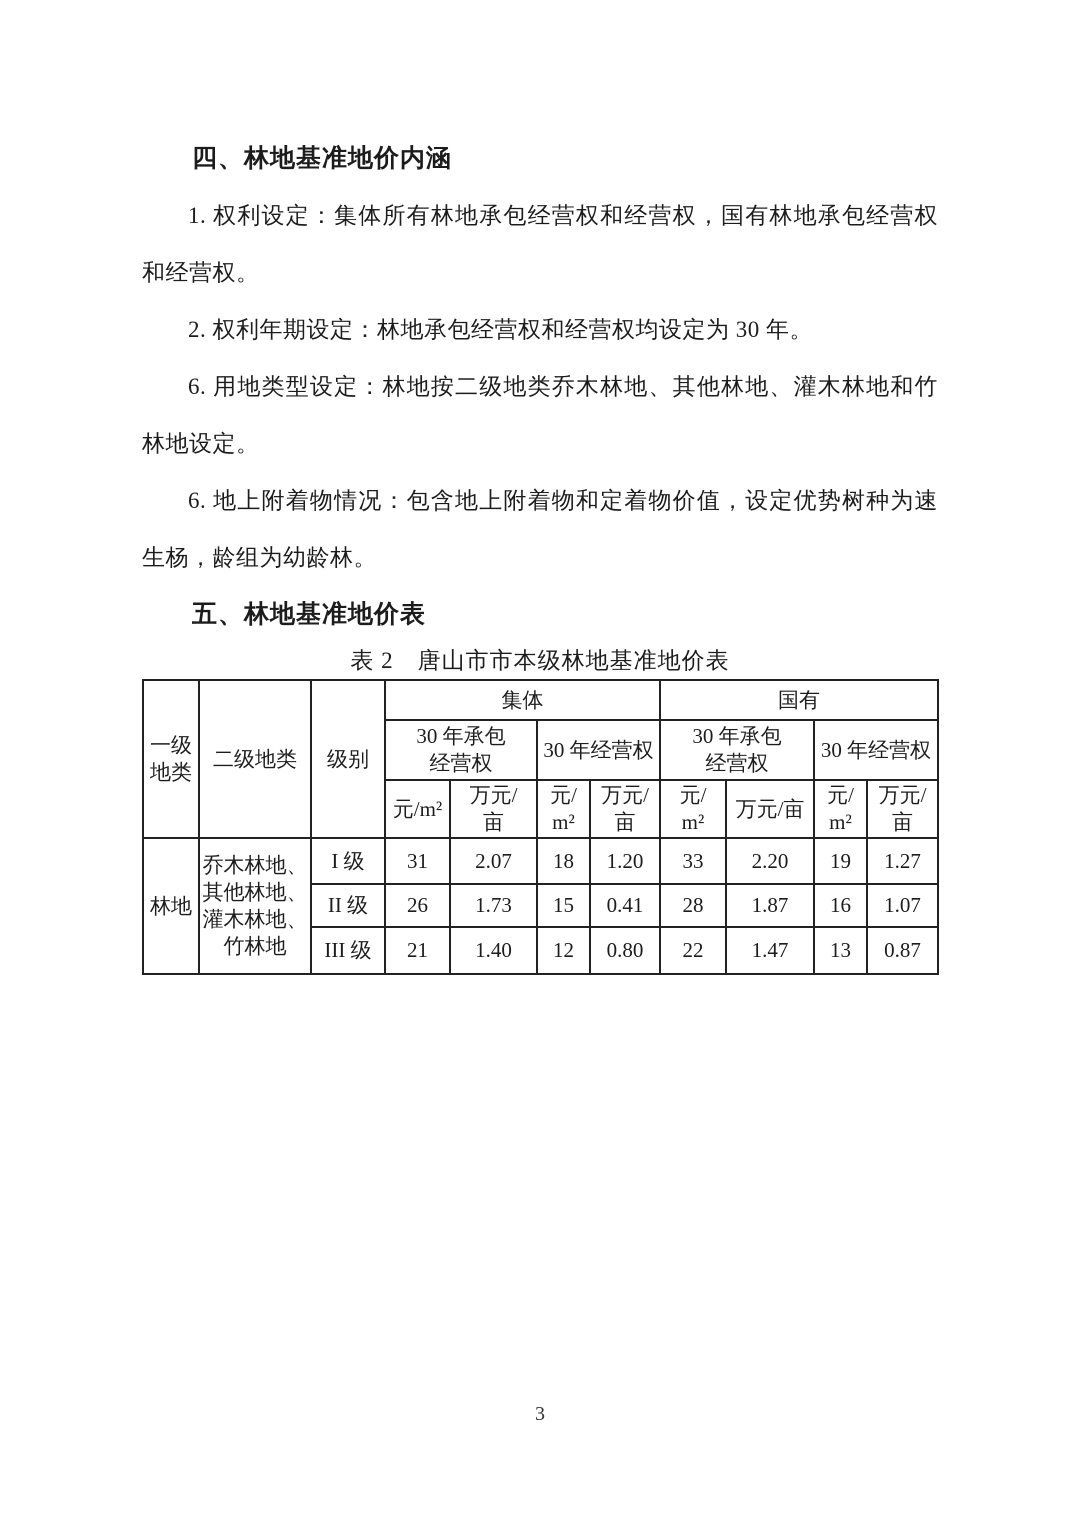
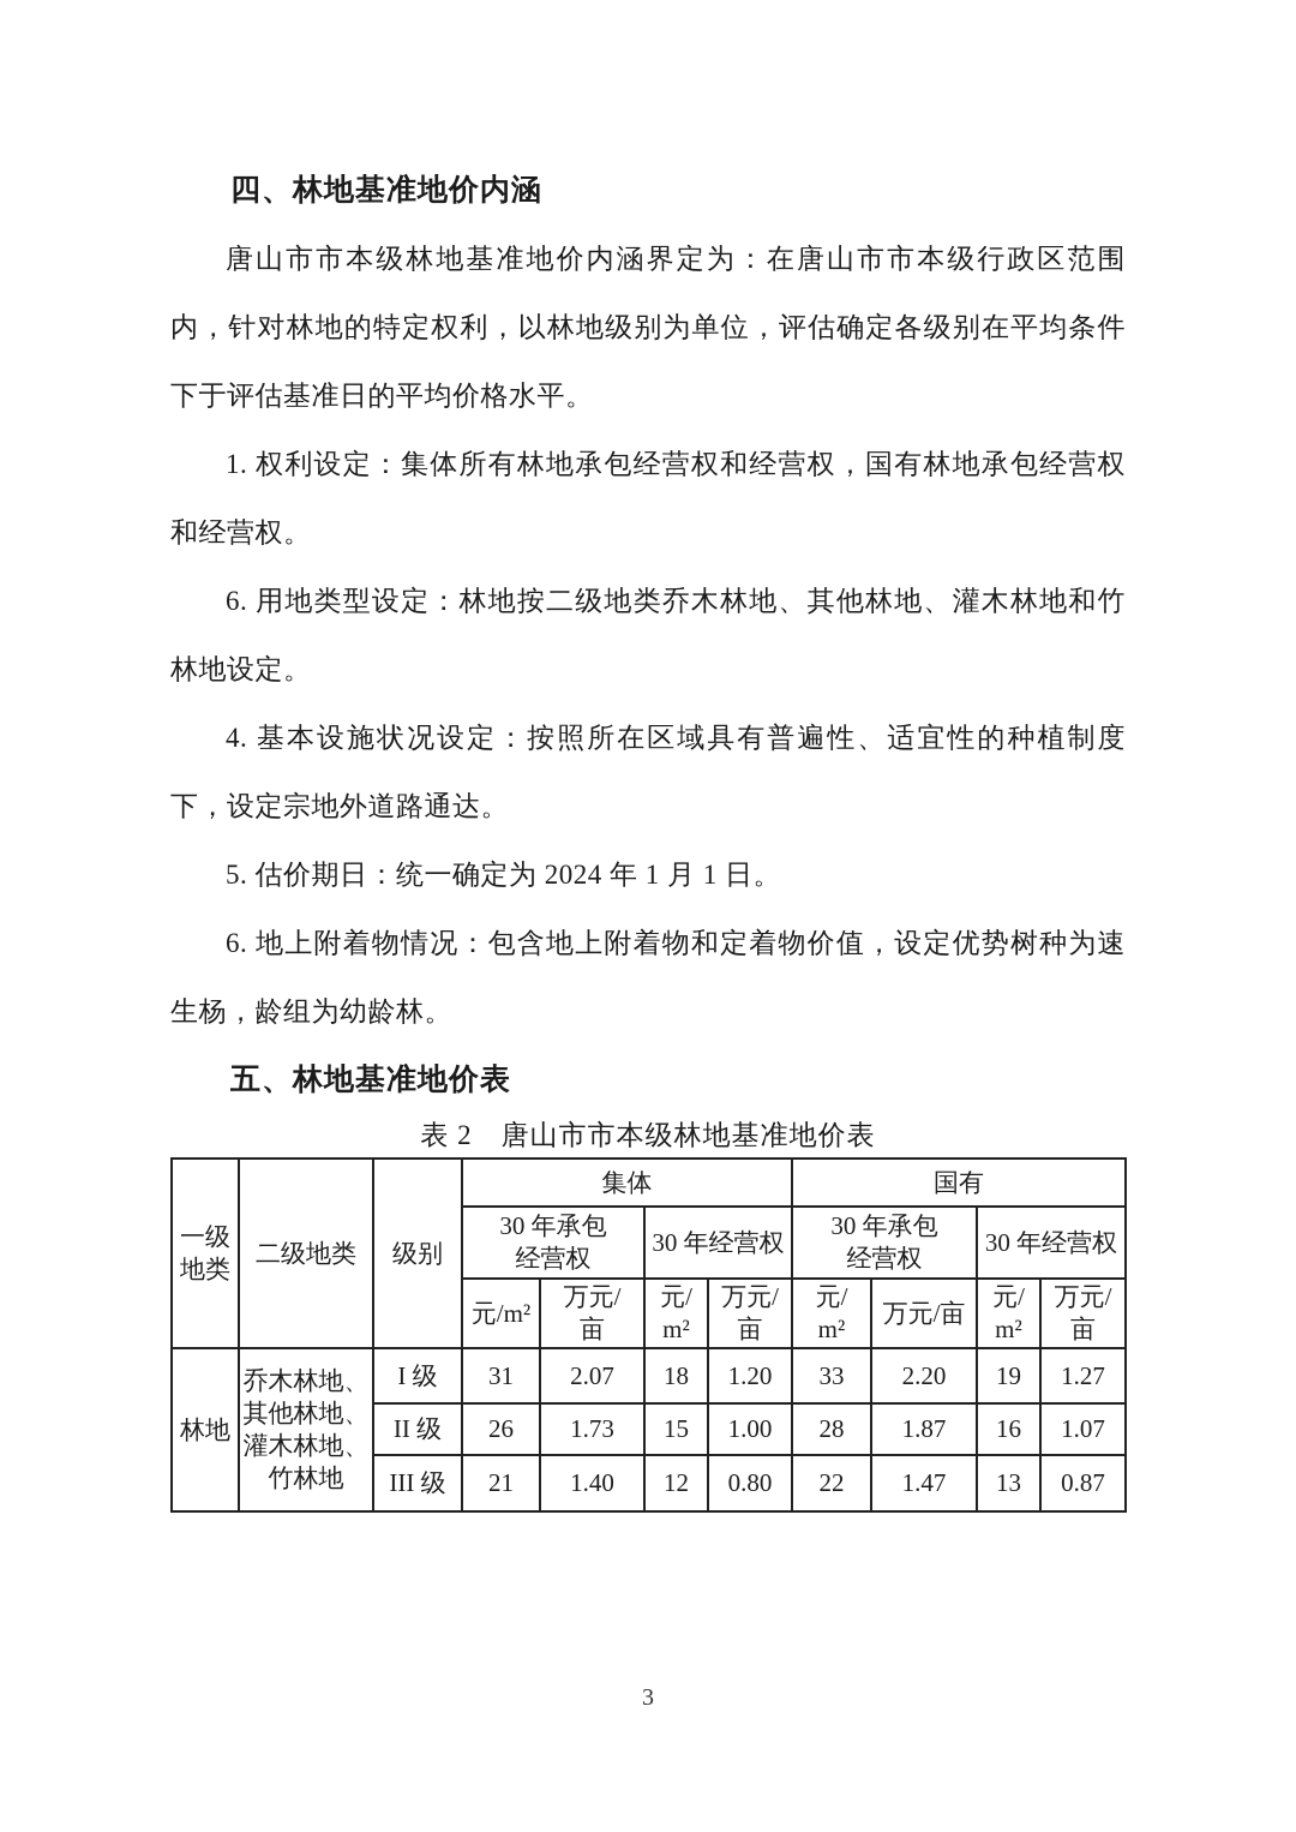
  四、林地基准地价内涵
+ 唐山市市本级林地基准地价内涵界定为：在唐山市市本级行政区范围内，针对林地的特定权利，以林地级别为单位，评估确定各级别在平均条件下于评估基准日的平均价格水平。
  1. 权利设定：集体所有林地承包经营权和经营权，国有林地承包经营权和经营权。
- 2. 权利年期设定：林地承包经营权和经营权均设定为 30 年。
  6. 用地类型设定：林地按二级地类乔木林地、其他林地、灌木林地和竹林地设定。
+ 4. 基本设施状况设定：按照所在区域具有普遍性、适宜性的种植制度下，设定宗地外道路通达。
+ 5. 估价期日：统一确定为 2024 年 1 月 1 日。
  6. 地上附着物情况：包含地上附着物和定着物价值，设定优势树种为速生杨，龄组为幼龄林。
  五、林地基准地价表
  表 2 唐山市市本级林地基准地价表
  一级 地类	二级地类	级别	集体	国有
  30 年承包 经营权	30 年经营权	30 年承包 经营权	30 年经营权
  元/m²	万元/ 亩	元/ m²	万元/ 亩	元/ m²	万元/亩	元/ m²	万元/ 亩
  林地	乔木林地、 其他林地、 灌木林地、 竹林地	I 级	31	2.07	18	1.20	33	2.20	19	1.27
- II 级	26	1.73	15	0.41	28	1.87	16	1.07
+ II 级	26	1.73	15	1.00	28	1.87	16	1.07
  III 级	21	1.40	12	0.80	22	1.47	13	0.87
  3
